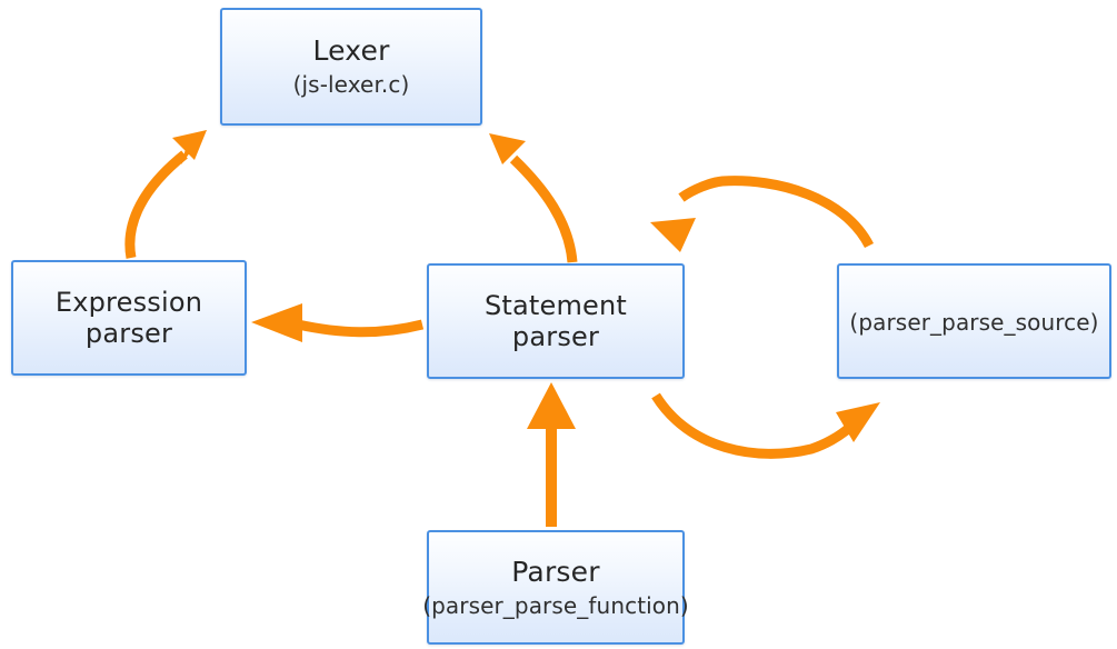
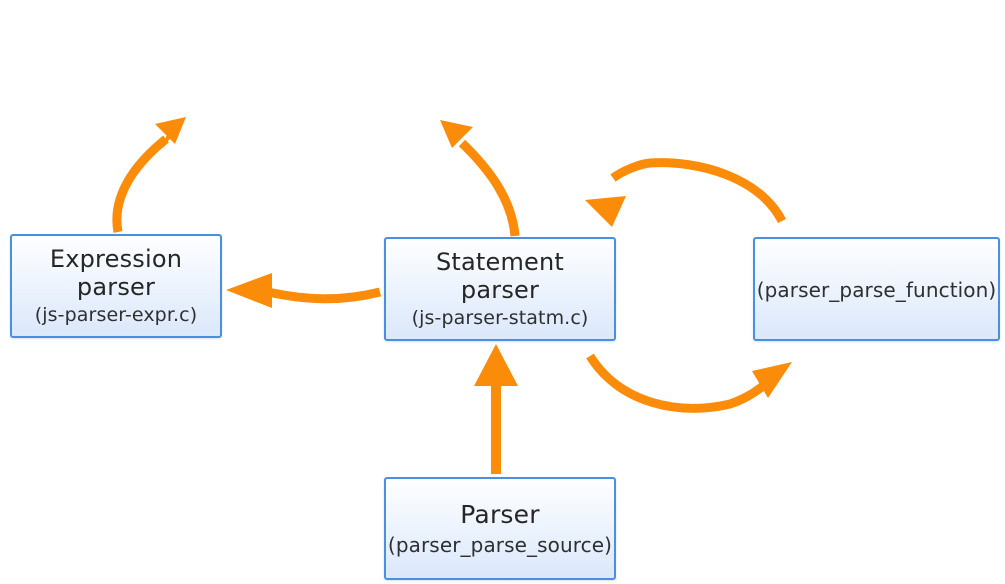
- Lexer
- (js-lexer.c)
  Expression
  parser
+ (js-parser-expr.c)
  Statement
  parser
+ (js-parser-statm.c)
- (parser_parse_source)
+ (parser_parse_function)
  Parser
- (parser_parse_function)
+ (parser_parse_source)
